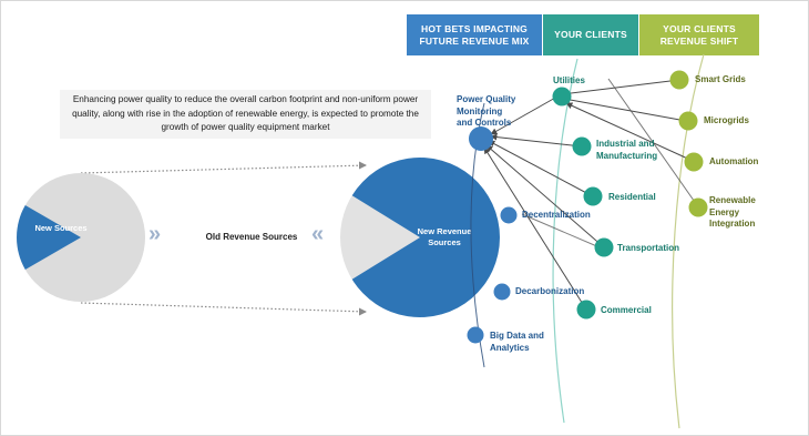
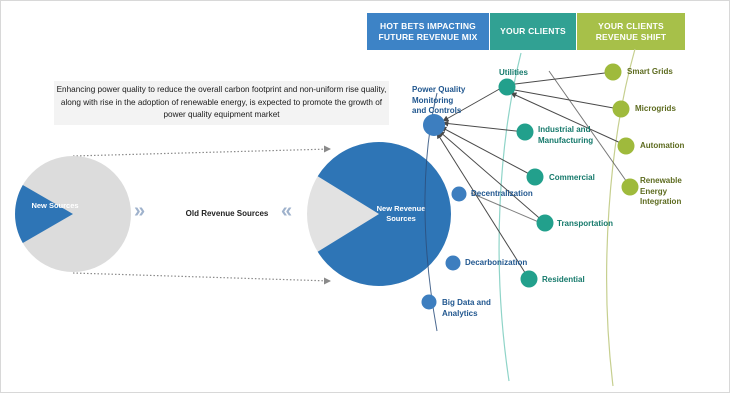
  HOT BETS IMPACTING FUTURE REVENUE MIX
  YOUR CLIENTS
  YOUR CLIENTS REVENUE SHIFT
- Enhancing power quality to reduce the overall carbon footprint and non-uniform power quality, along with rise in the adoption of renewable energy, is expected to promote the growth of power quality equipment market
+ Enhancing power quality to reduce the overall carbon footprint and non-uniform rise quality, along with rise in the adoption of renewable energy, is expected to promote the growth of power quality equipment market
  New Sources
  New Revenue Sources
  »
  «
  Old Revenue Sources
  Power Quality Monitoring and Controls
  Decentralization
  Decarbonization
  Big Data and Analytics
  Utilities
  Industrial and Manufacturing
- Residential
+ Commercial
  Transportation
- Commercial
+ Residential
  Smart Grids
  Microgrids
  Automation
  Renewable Energy Integration
